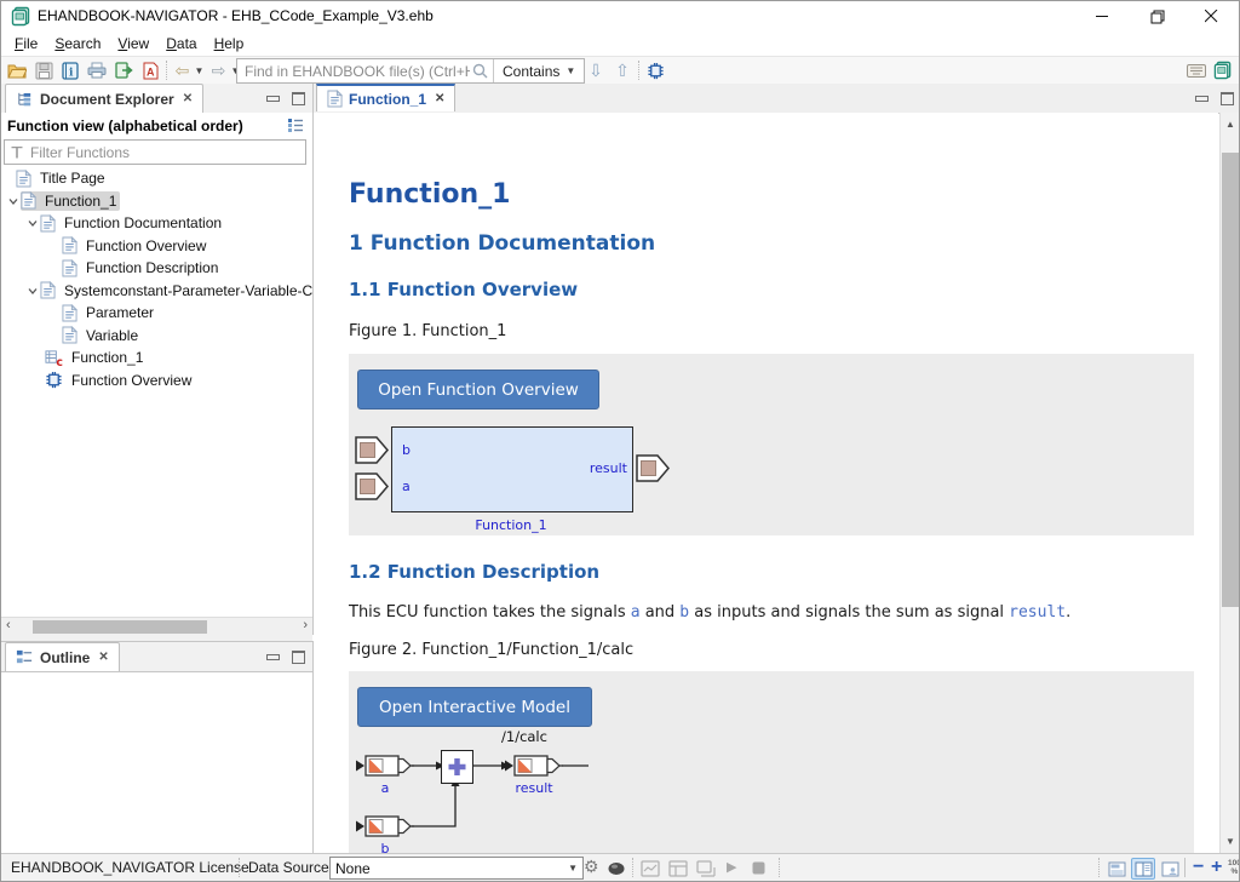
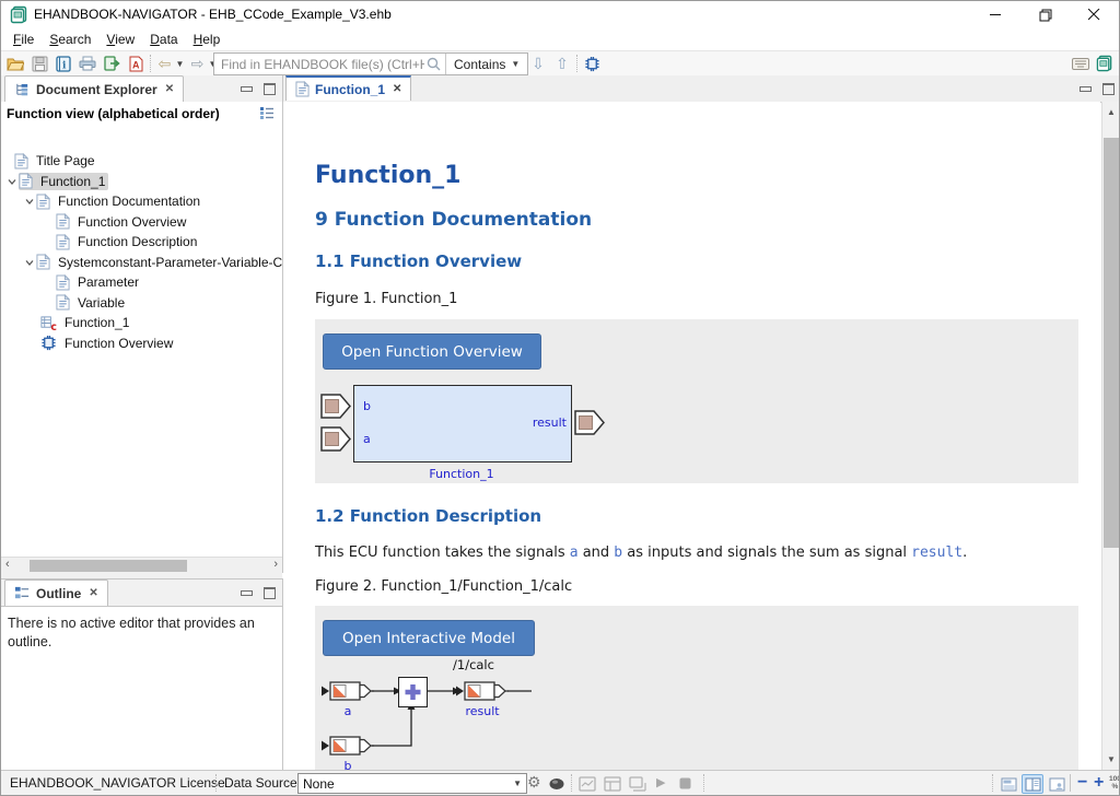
  EHANDBOOK-NAVIGATOR - EHB_CCode_Example_V3.ehb
  File
  Search
  View
  Data
  Help
  i
  A
  ⇦
  ▼
  ⇨
  Find in EHANDBOOK file(s) (Ctrl+
  Contains
  ▼
  ⇩
  ⇧
  Document Explorer
  ✕
  Function view (alphabetical order)
- Filter Functions
  Title Page
  Function_1
  Function Documentation
  Function Overview
  Function Description
  Systemconstant-Parameter-Variable-C
  Parameter
  Variable
  Function_1
  Function Overview
  ‹
  ›
  Outline
  ✕
+ There is no active editor that provides an outline.
  Function_1
  ✕
  Function_1
- 1 Function Documentation
+ 9 Function Documentation
  1.1 Function Overview
  Figure 1. Function_1
  Open Function Overview
  b
  a
  result
  Function_1
  1.2 Function Description
  This ECU function takes the signals a and b as inputs and signals the sum as signal result.
  Figure 2. Function_1/Function_1/calc
  Open Interactive Model
  /1/calc
  a
  b
  result
  ▲
  ▼
  EHANDBOOK_NAVIGATOR License
  Data Source
  None
  ▼
  ⚙
  ▶
  −
  +
